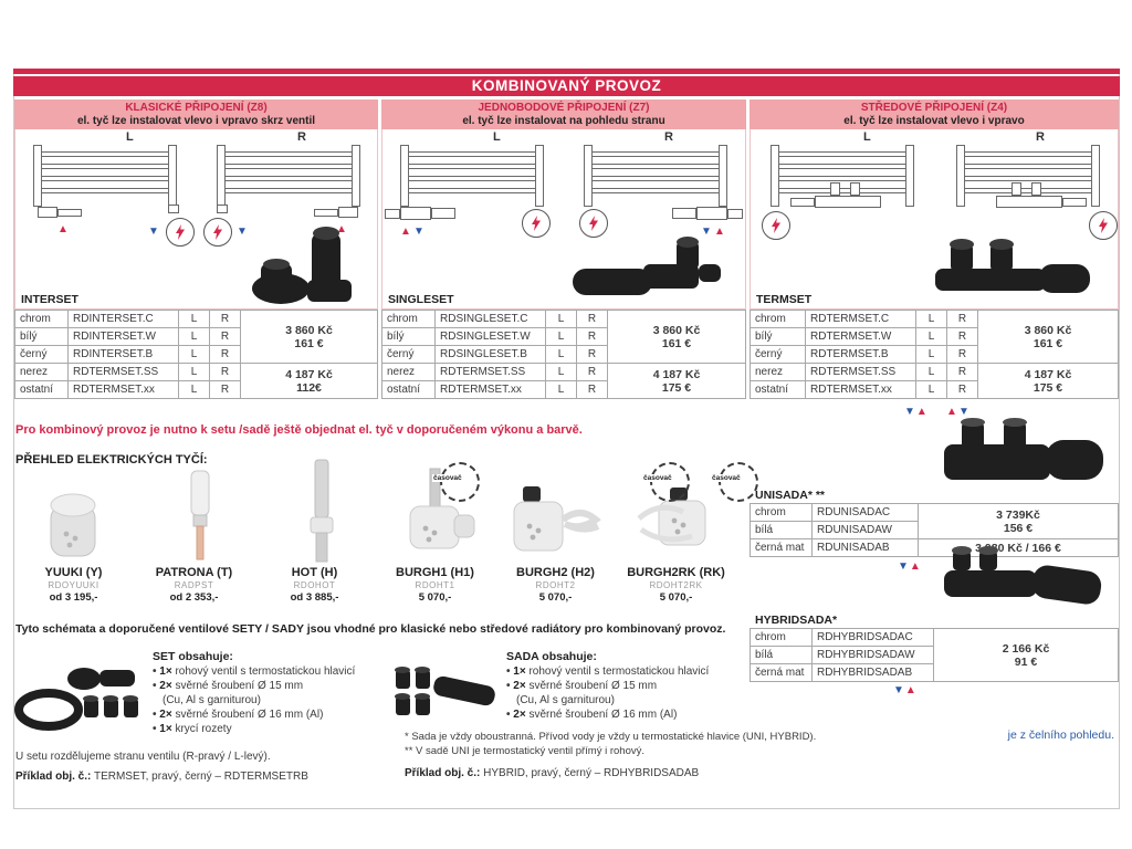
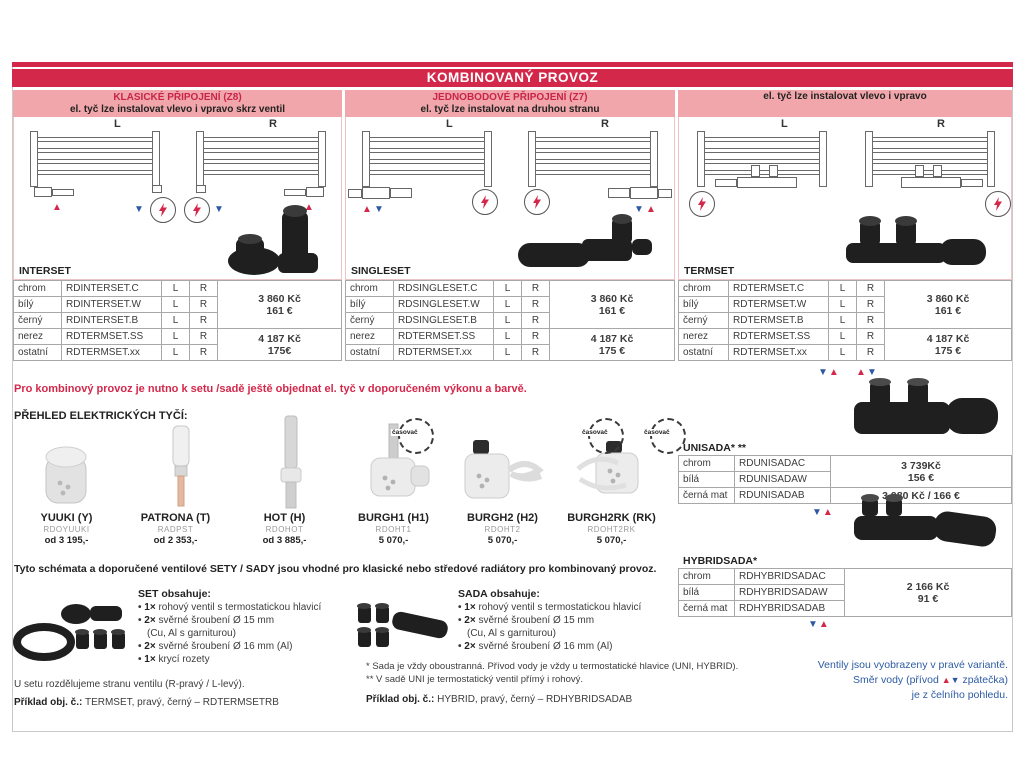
  KOMBINOVANÝ PROVOZ
  KLASICKÉ PŘIPOJENÍ (Z8)
  el. tyč lze instalovat vlevo i vpravo skrz ventil
  JEDNOBODOVÉ PŘIPOJENÍ (Z7)
- el. tyč lze instalovat na pohledu stranu
+ el. tyč lze instalovat na druhou stranu
- STŘEDOVÉ PŘIPOJENÍ (Z4)
  el. tyč lze instalovat vlevo i vpravo
  L
  R
  ▲
  ▼
  ▼
  ▲
  INTERSET
  chrom	RDINTERSET.C	L	R	3 860 Kč161 €
  bílý	RDINTERSET.W	L	R
  černý	RDINTERSET.B	L	R
- nerez	RDTERMSET.SS	L	R	4 187 Kč112€
+ nerez	RDTERMSET.SS	L	R	4 187 Kč175€
  ostatní	RDTERMSET.xx	L	R
  L
  R
  ▲
  ▼
  ▼
  ▲
  SINGLESET
  chrom	RDSINGLESET.C	L	R	3 860 Kč161 €
  bílý	RDSINGLESET.W	L	R
  černý	RDSINGLESET.B	L	R
  nerez	RDTERMSET.SS	L	R	4 187 Kč175 €
  ostatní	RDTERMSET.xx	L	R
  L
  R
  TERMSET
  chrom	RDTERMSET.C	L	R	3 860 Kč161 €
  bílý	RDTERMSET.W	L	R
  černý	RDTERMSET.B	L	R
  nerez	RDTERMSET.SS	L	R	4 187 Kč175 €
  ostatní	RDTERMSET.xx	L	R
  ▼▲ ▲▼
  Pro kombinový provoz je nutno k setu /sadě ještě objednat el. tyč v doporučeném výkonu a barvě.
  PŘEHLED ELEKTRICKÝCH TYČÍ:
  YUUKI (Y)
  RDOYUUKI
  od 3 195,-
  PATRONA (T)
  RADPST
  od 2 353,-
  HOT (H)
  RDOHOT
  od 3 885,-
  BURGH1 (H1)
  RDOHT1
  5 070,-
  BURGH2 (H2)
  RDOHT2
  5 070,-
  BURGH2RK (RK)
  RDOHT2RK
  5 070,-
  Tyto schémata a doporučené ventilové SETY / SADY jsou vhodné pro klasické nebo středové radiátory pro kombinovaný provoz.
  SET obsahuje:
  1× rohový ventil s termostatickou hlavicí
  2× svěrné šroubení Ø 15 mm
  (Cu, Al s garniturou)
  2× svěrné šroubení Ø 16 mm (Al)
  1× krycí rozety
  SADA obsahuje:
  1× rohový ventil s termostatickou hlavicí
  2× svěrné šroubení Ø 15 mm
  (Cu, Al s garniturou)
  2× svěrné šroubení Ø 16 mm (Al)
  * Sada je vždy oboustranná. Přívod vody je vždy u termostatické hlavice (UNI, HYBRID).
  ** V sadě UNI je termostatický ventil přímý i rohový.
  Příklad obj. č.: HYBRID, pravý, černý – RDHYBRIDSADAB
  U setu rozdělujeme stranu ventilu (R-pravý / L-levý).
  Příklad obj. č.: TERMSET, pravý, černý – RDTERMSETRB
  UNISADA* **
  chrom	RDUNISADAC	3 739Kč156 €
  bílá	RDUNISADAW
  černá mat	RDUNISADAB	30 Kč / 166 €
  ▼▲
  HYBRIDSADA*
  chrom	RDHYBRIDSADAC	2 166 Kč91 €
  bílá	RDHYBRIDSADAW
  černá mat	RDHYBRIDSADAB
  ▼▲
+ Ventily jsou vyobrazeny v pravé variantě.
+ Směr vody (přívod ▲▼ zpátečka)
  je z čelního pohledu.
